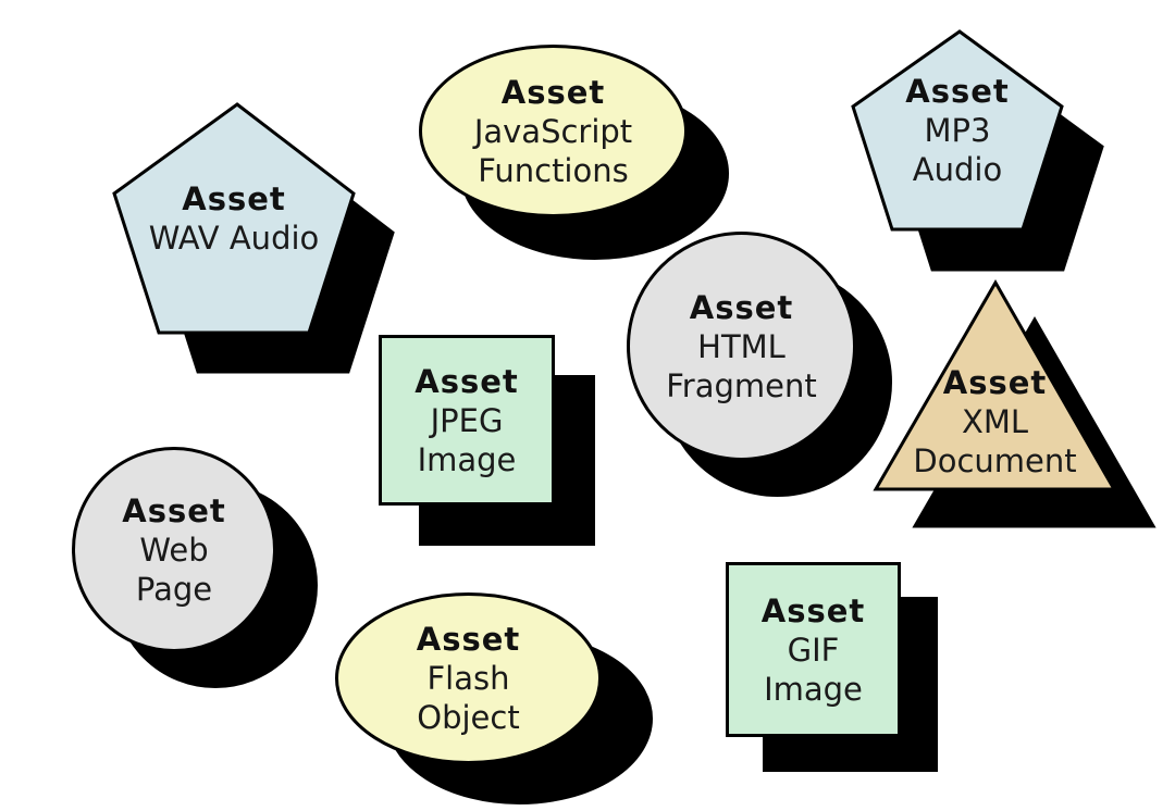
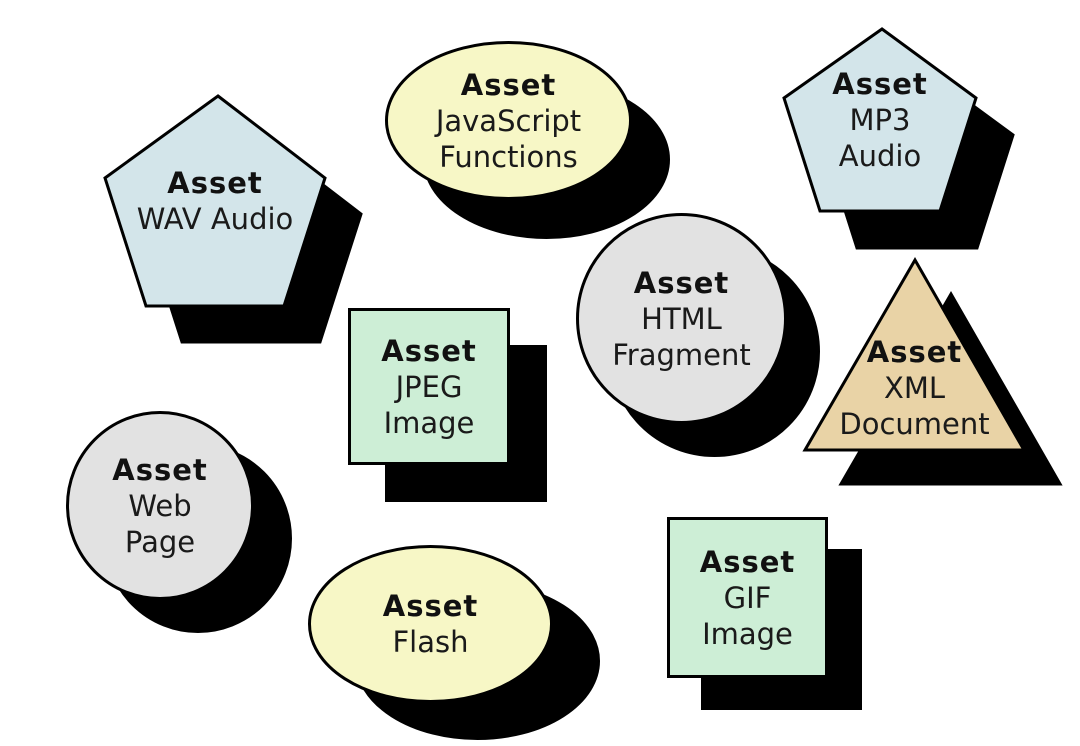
  Asset
  WAV Audio
  Asset
  JavaScript
  Functions
  Asset
  MP3
  Audio
  Asset
  HTML
  Fragment
  Asset
  JPEG
  Image
  Asset
  XML
  Document
  Asset
  Web
  Page
  Asset
  Flash
- Object
  Asset
  GIF
  Image
